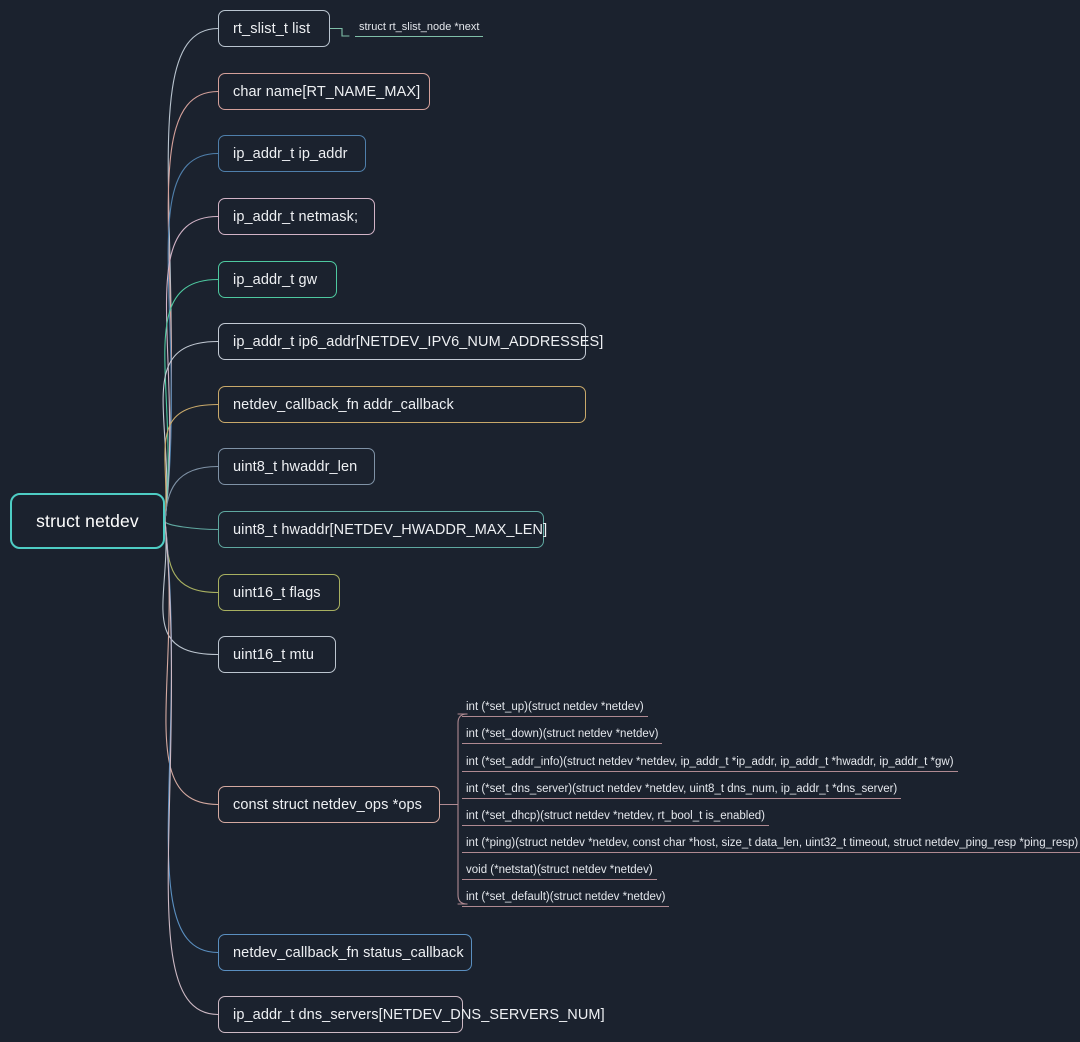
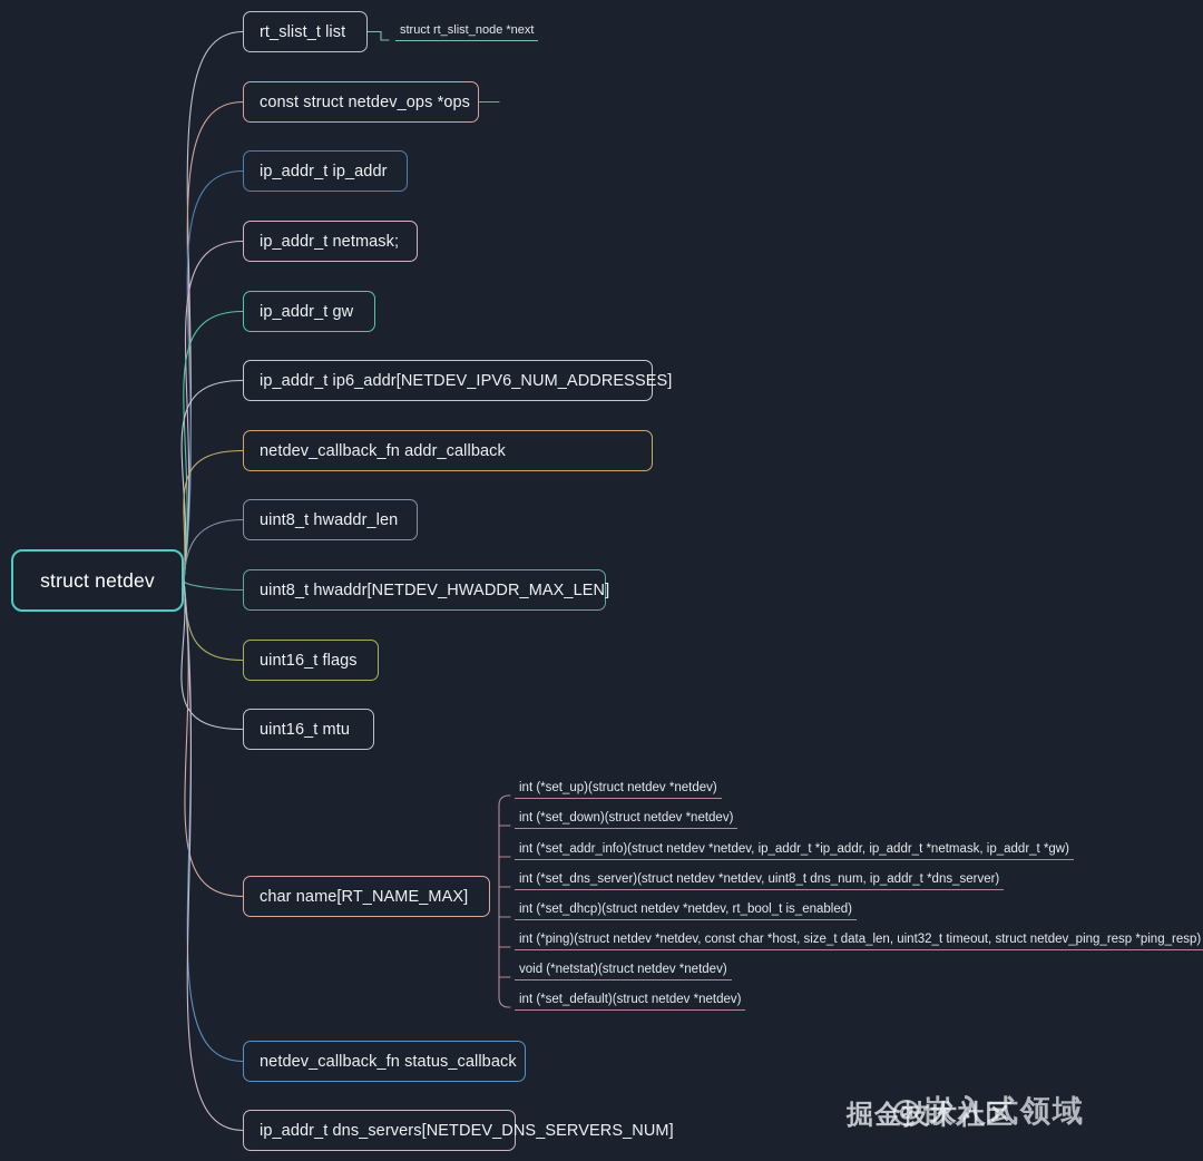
  struct netdev
  rt_slist_t list
- char name[RT_NAME_MAX]
+ const struct netdev_ops *ops
  ip_addr_t ip_addr
  ip_addr_t netmask;
  ip_addr_t gw
  ip_addr_t ip6_addr[NETDEV_IPV6_NUM_ADDRESSES]
  netdev_callback_fn addr_callback
  uint8_t hwaddr_len
  uint8_t hwaddr[NETDEV_HWADDR_MAX_LEN]
  uint16_t flags
  uint16_t mtu
- const struct netdev_ops *ops
+ char name[RT_NAME_MAX]
  netdev_callback_fn status_callback
  ip_addr_t dns_servers[NETDEV_DNS_SERVERS_NUM]
  struct rt_slist_node *next
  int (*set_up)(struct netdev *netdev)
  int (*set_down)(struct netdev *netdev)
- int (*set_addr_info)(struct netdev *netdev, ip_addr_t *ip_addr, ip_addr_t *hwaddr, ip_addr_t *gw)
+ int (*set_addr_info)(struct netdev *netdev, ip_addr_t *ip_addr, ip_addr_t *netmask, ip_addr_t *gw)
  int (*set_dns_server)(struct netdev *netdev, uint8_t dns_num, ip_addr_t *dns_server)
  int (*set_dhcp)(struct netdev *netdev, rt_bool_t is_enabled)
  int (*ping)(struct netdev *netdev, const char *host, size_t data_len, uint32_t timeout, struct netdev_ping_resp *ping_resp)
  void (*netstat)(struct netdev *netdev)
  int (*set_default)(struct netdev *netdev)
+ 掘金技术社区
+ @嵌入式领域
